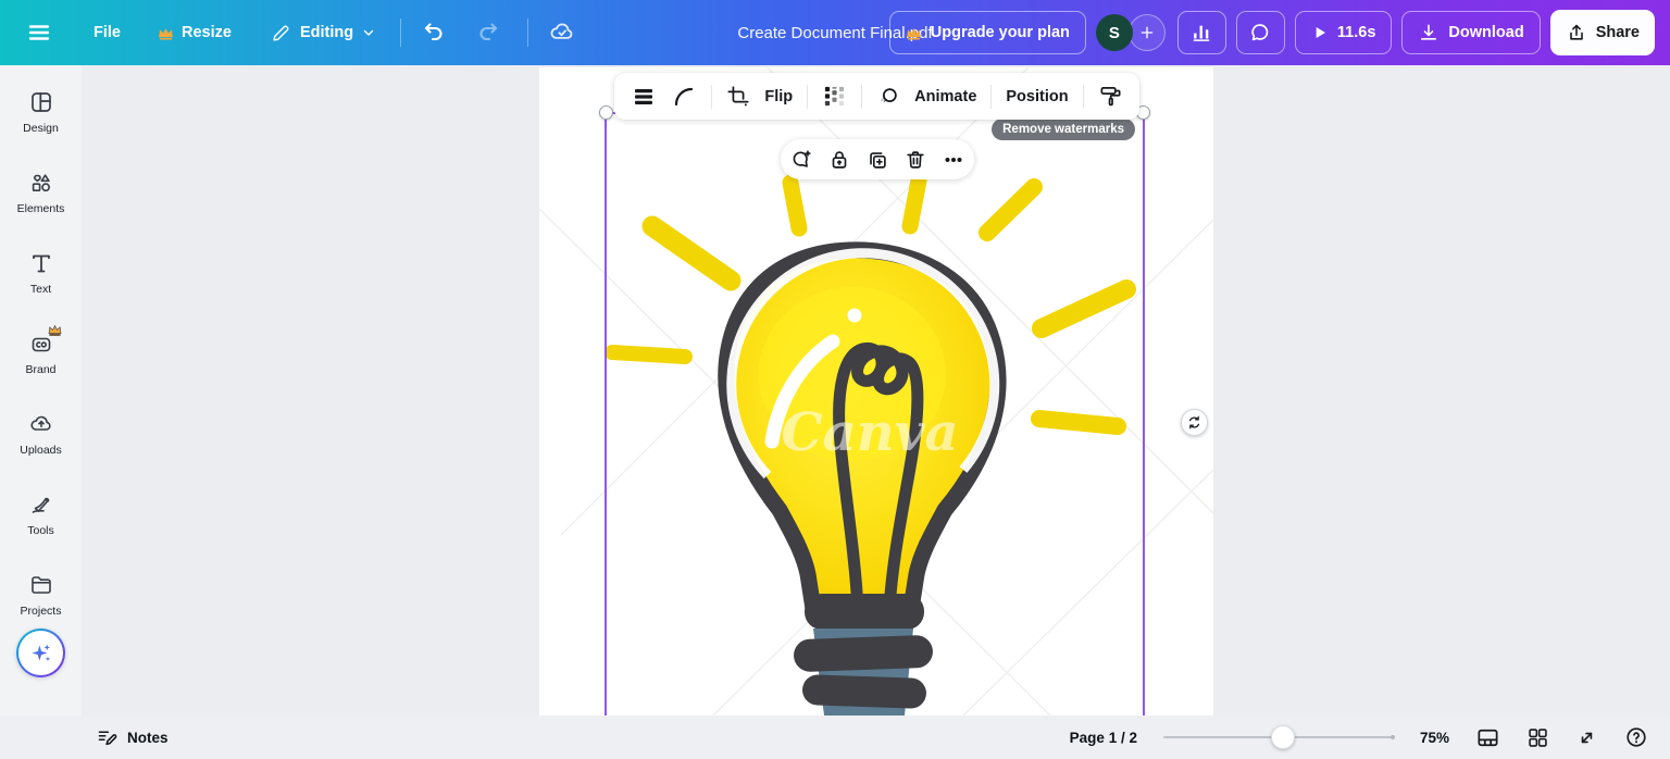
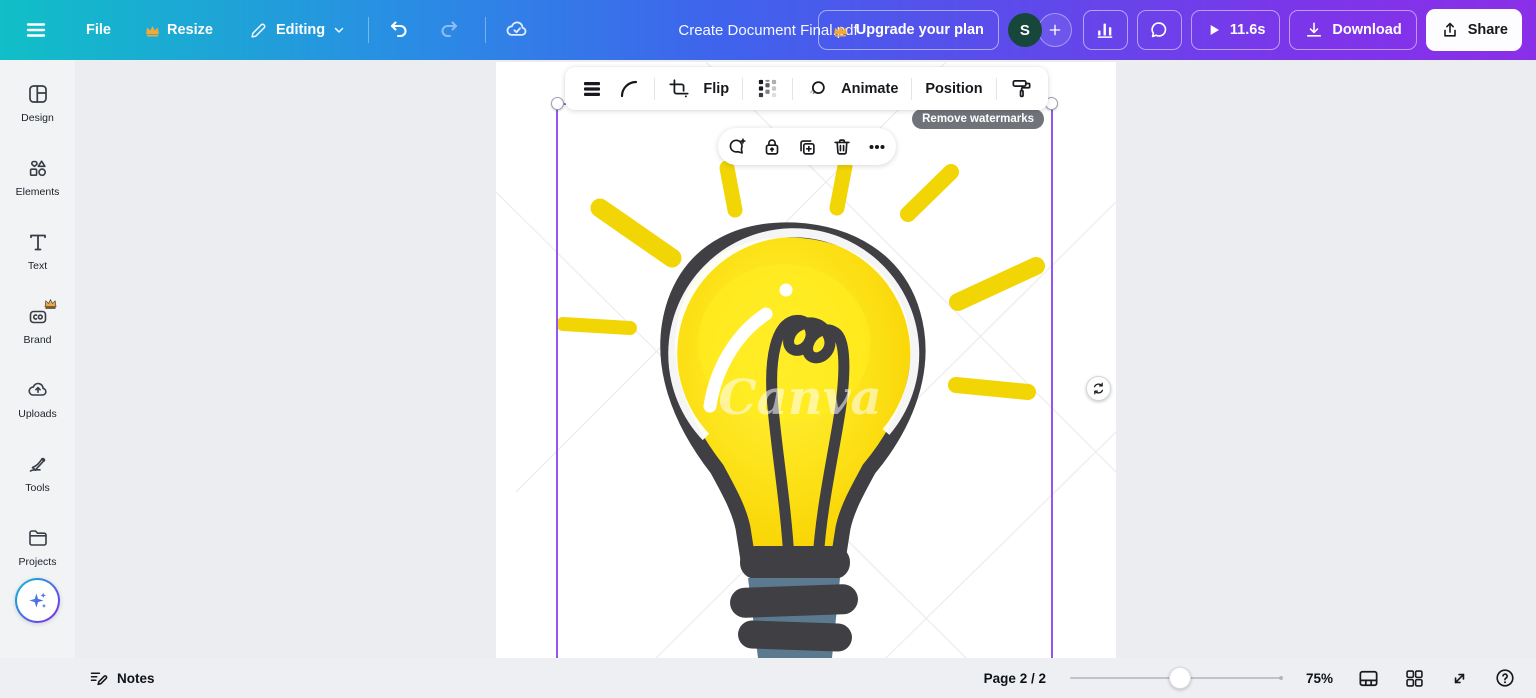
  File
  Resize
  Editing
  Create Document Finaldf
  Upgrade your plan
  S
  11.6s
  Download
  Share
  Design
  Elements
  Text
  Brand
  Uploads
  Tools
  Projects
  Canva
  Flip
  Animate
  Position
  Remove watermarks
  Notes
- Page 1 / 2
+ Page 2 / 2
  75%
